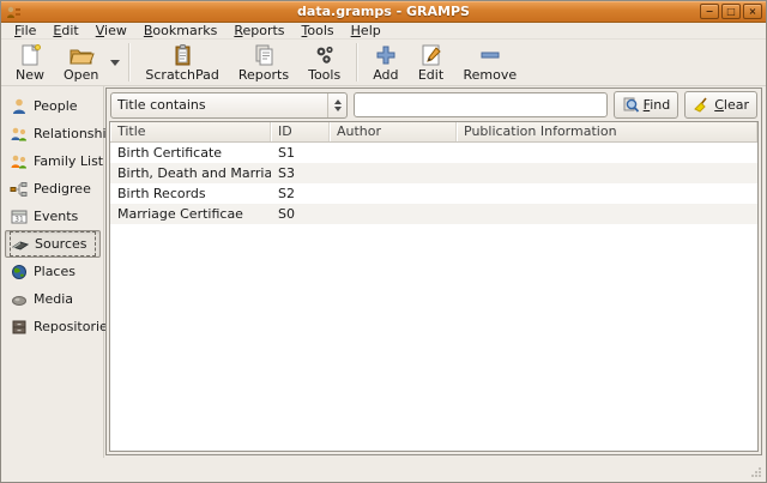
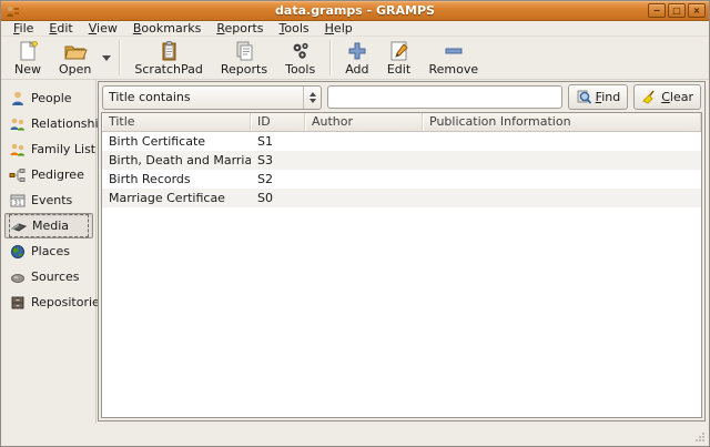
  data.gramps - GRAMPS
  −
  □
  ×
  File
  Edit
  View
  Bookmarks
  Reports
  Tools
  Help
  New
  Open
  ScratchPad
  Reports
  Tools
  Add
  Edit
  Remove
  People
  Relationsh
  Family List
  Pedigree
  Events
- Sources
+ Media
  Places
- Media
+ Sources
  Repositorie
  Title contains
  Find
  Clear
  Title
  ID
  Author
  Publication Information
  Birth Certificate
  S1
  Birth, Death and Marria
  S3
  Birth Records
  S2
  Marriage Certificae
  S0
